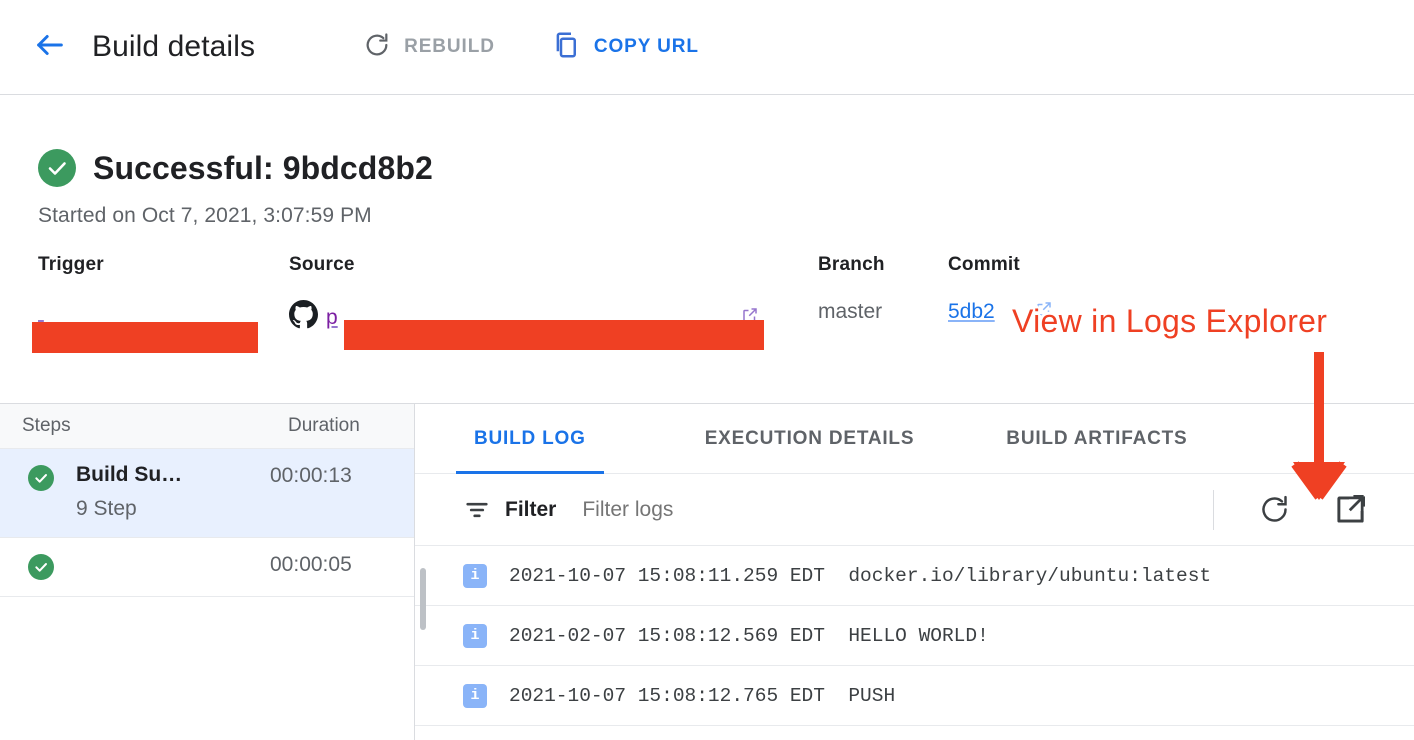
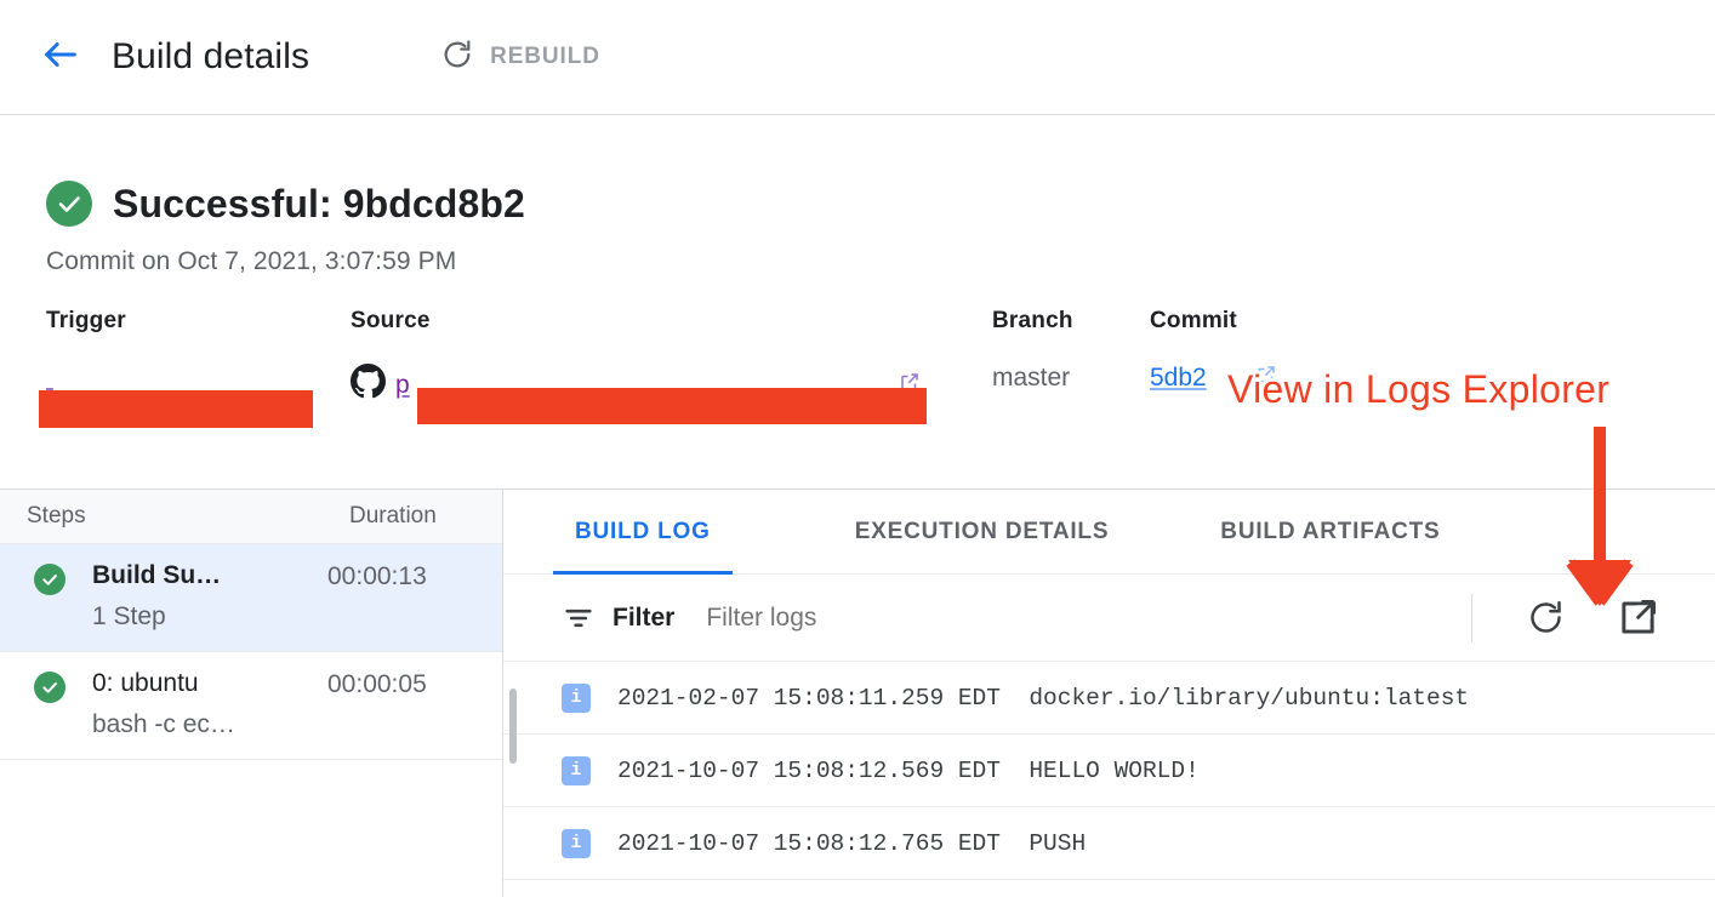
  Build details
  REBUILD
- COPY URL
  Successful: 9bdcd8b2
- Started on Oct 7, 2021, 3:07:59 PM
+ Commit on Oct 7, 2021, 3:07:59 PM
  Trigger
  Source
  p
  Branch
  master
  Commit
  5db2
  Steps
  Duration
  Build Su…
- 9 Step
+ 1 Step
  00:00:13
+ 0: ubuntu
+ bash -c ec…
  00:00:05
  BUILD LOG
  EXECUTION DETAILS
  BUILD ARTIFACTS
  Filter
  Filter logs
  i
- 2021-10-07 15:08:11.259 EDT docker.io/library/ubuntu:latest
+ 2021-02-07 15:08:11.259 EDT docker.io/library/ubuntu:latest
  i
- 2021-02-07 15:08:12.569 EDT HELLO WORLD!
+ 2021-10-07 15:08:12.569 EDT HELLO WORLD!
  i
  2021-10-07 15:08:12.765 EDT PUSH
  View in Logs Explorer
